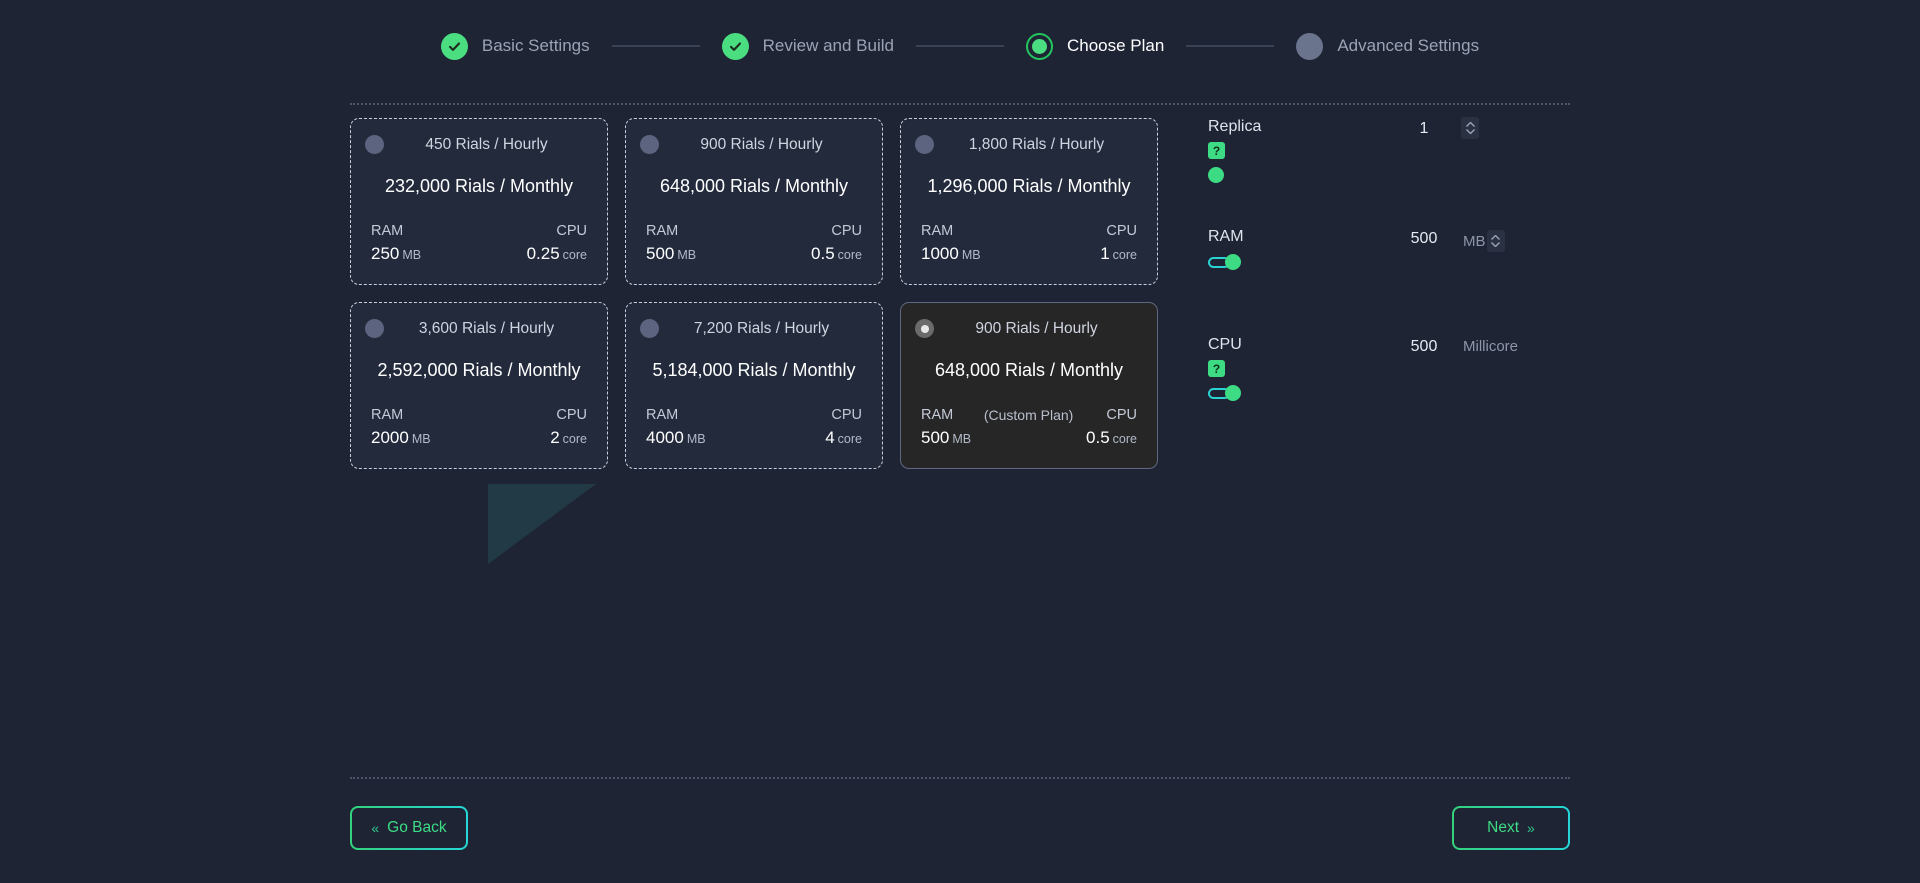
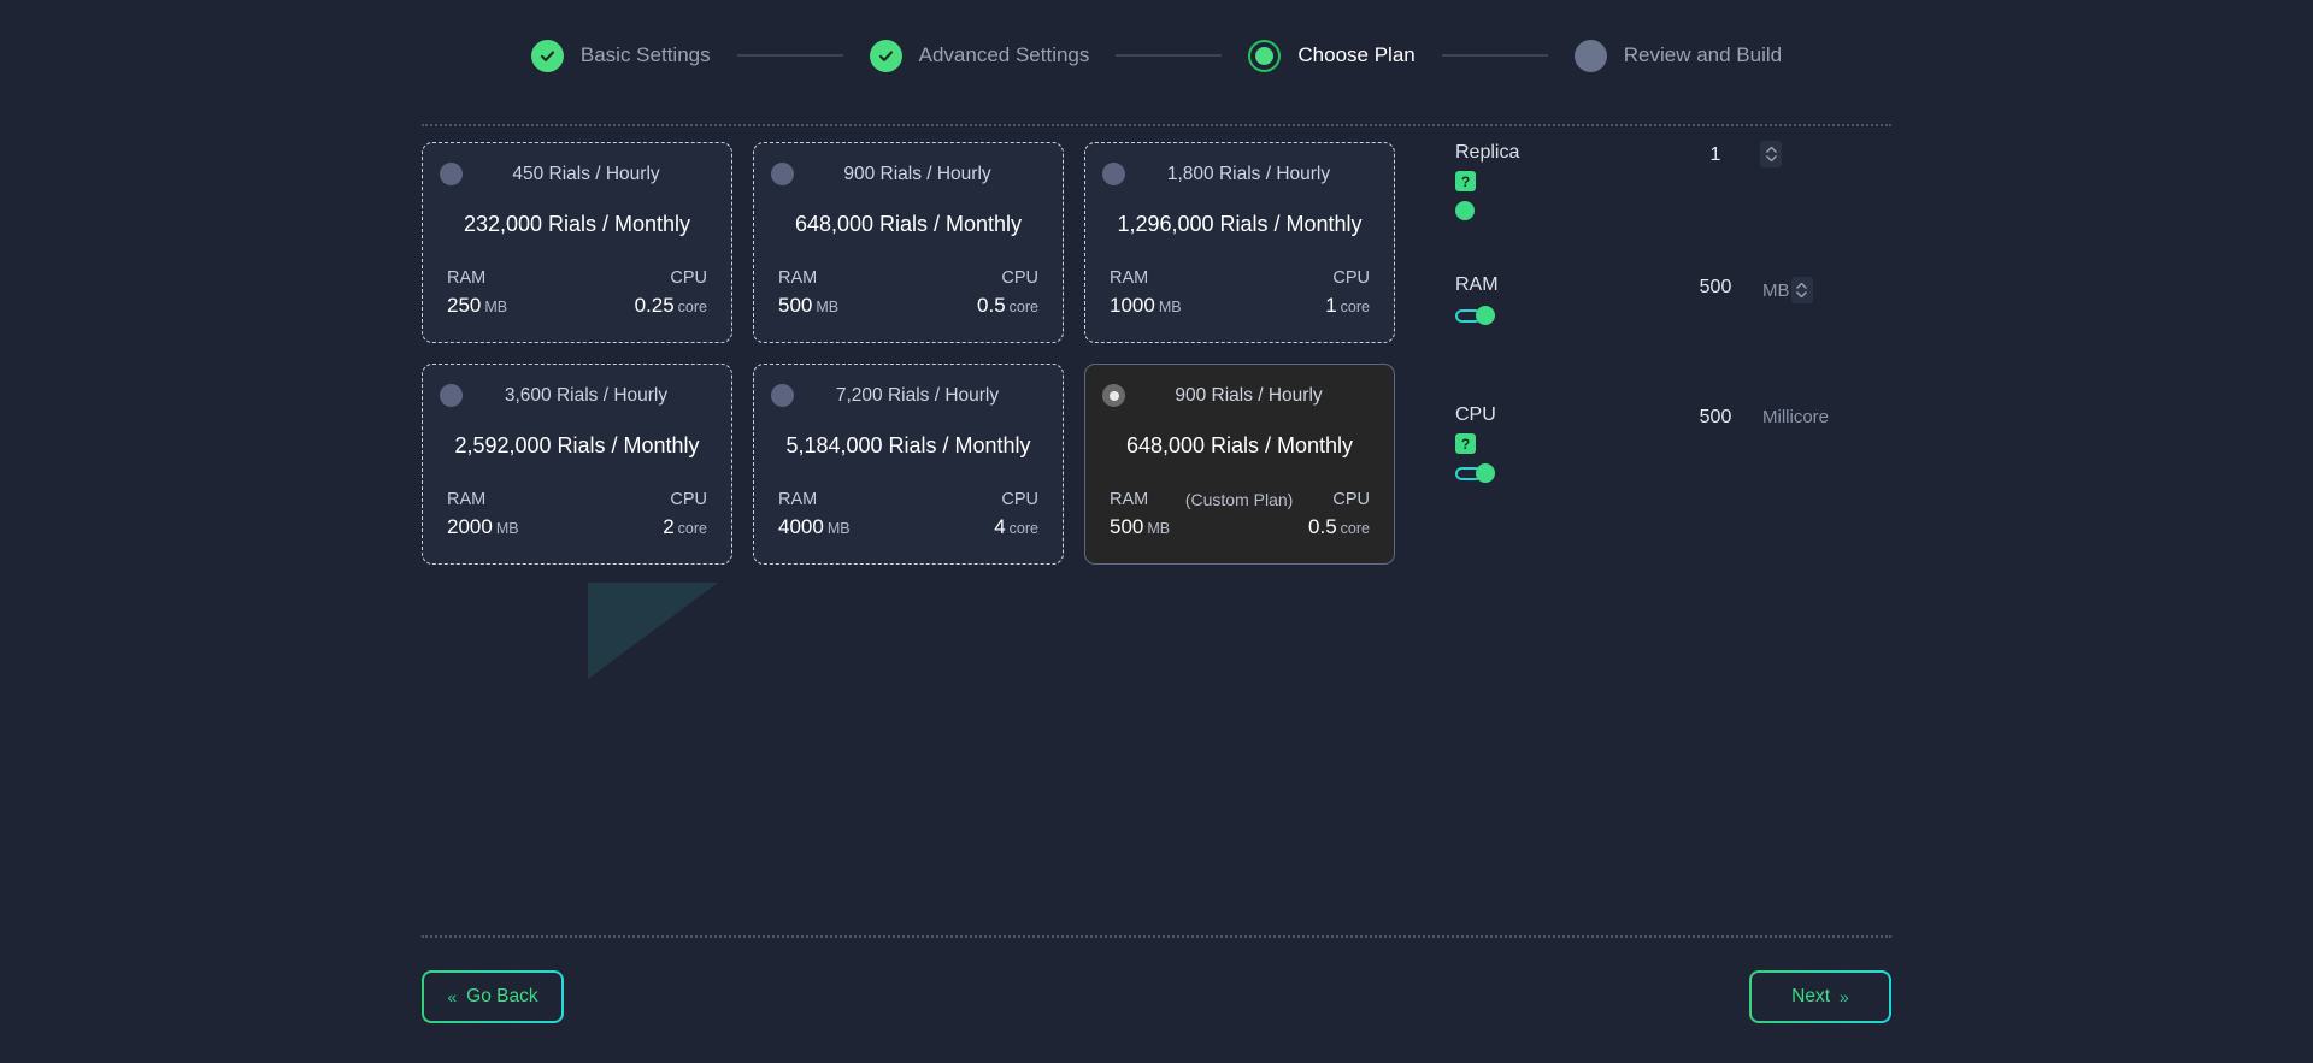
  Basic Settings
- Review and Build
+ Advanced Settings
  Choose Plan
- Advanced Settings
+ Review and Build
  450 Rials / Hourly
  232,000 Rials / Monthly
  RAM
  250 MB
  CPU
  0.25 core
  900 Rials / Hourly
  648,000 Rials / Monthly
  RAM
  500 MB
  CPU
  0.5 core
  1,800 Rials / Hourly
  1,296,000 Rials / Monthly
  RAM
  1000 MB
  CPU
  1 core
  3,600 Rials / Hourly
  2,592,000 Rials / Monthly
  RAM
  2000 MB
  CPU
  2 core
  7,200 Rials / Hourly
  5,184,000 Rials / Monthly
  RAM
  4000 MB
  CPU
  4 core
  900 Rials / Hourly
  648,000 Rials / Monthly
  RAM
  500 MB
  (Custom Plan)
  CPU
  0.5 core
  Replica
  ?
  1
  RAM
  500
  MB
  CPU
  ?
  500
  Millicore
  «
  Go Back
  Next
  »
